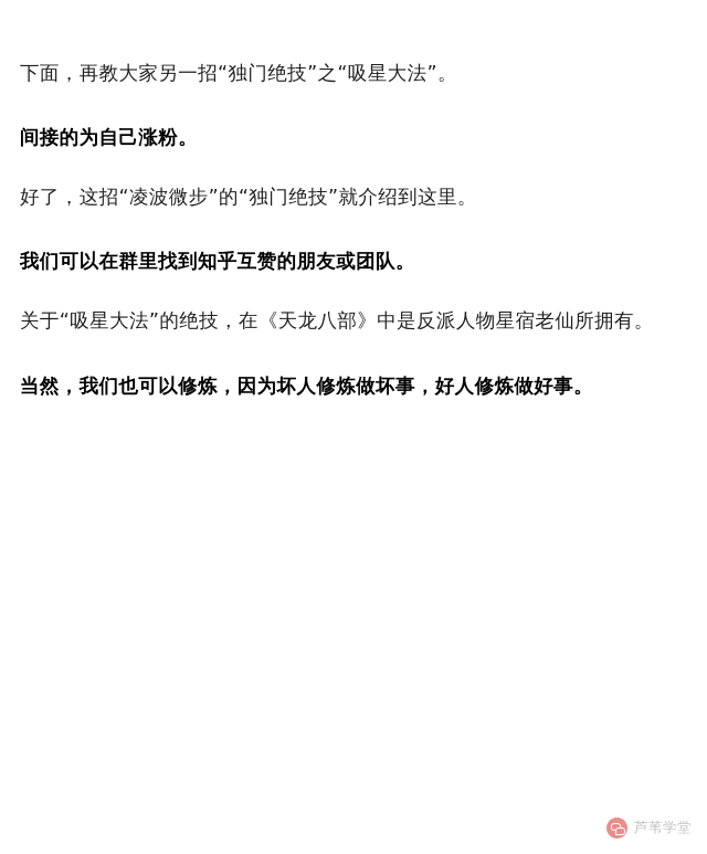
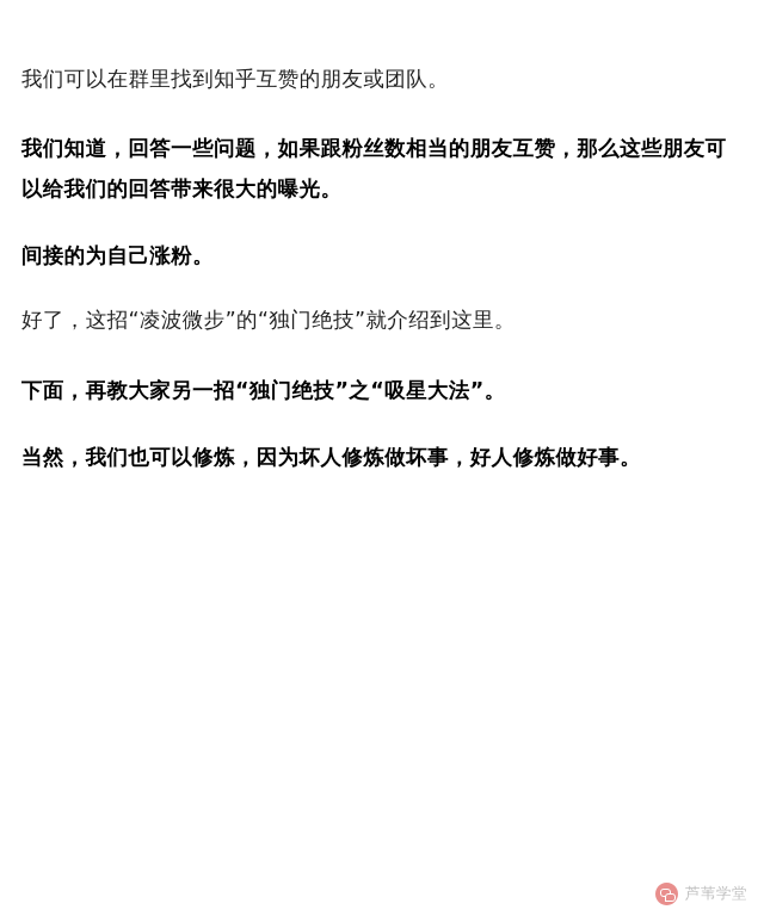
- 下面，再教大家另一招“独门绝技”之“吸星大法”。
+ 我们可以在群里找到知乎互赞的朋友或团队。
+ 我们知道，回答一些问题，如果跟粉丝数相当的朋友互赞，那么这些朋友可以给我们的回答带来很大的曝光。
  间接的为自己涨粉。
  好了，这招“凌波微步”的“独门绝技”就介绍到这里。
- 我们可以在群里找到知乎互赞的朋友或团队。
+ 下面，再教大家另一招“独门绝技”之“吸星大法”。
- 关于“吸星大法”的绝技，在《天龙八部》中是反派人物星宿老仙所拥有。
  当然，我们也可以修炼，因为坏人修炼做坏事，好人修炼做好事。
  芦苇学堂
